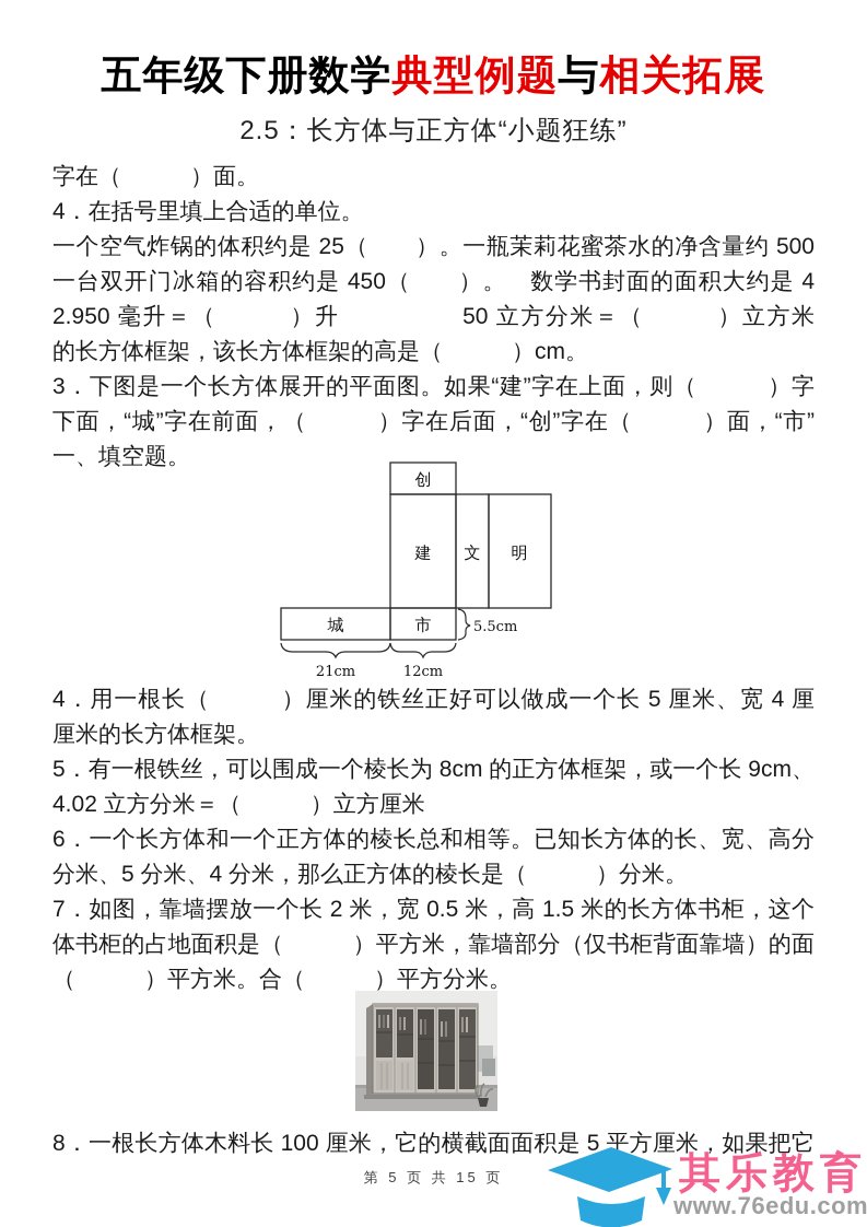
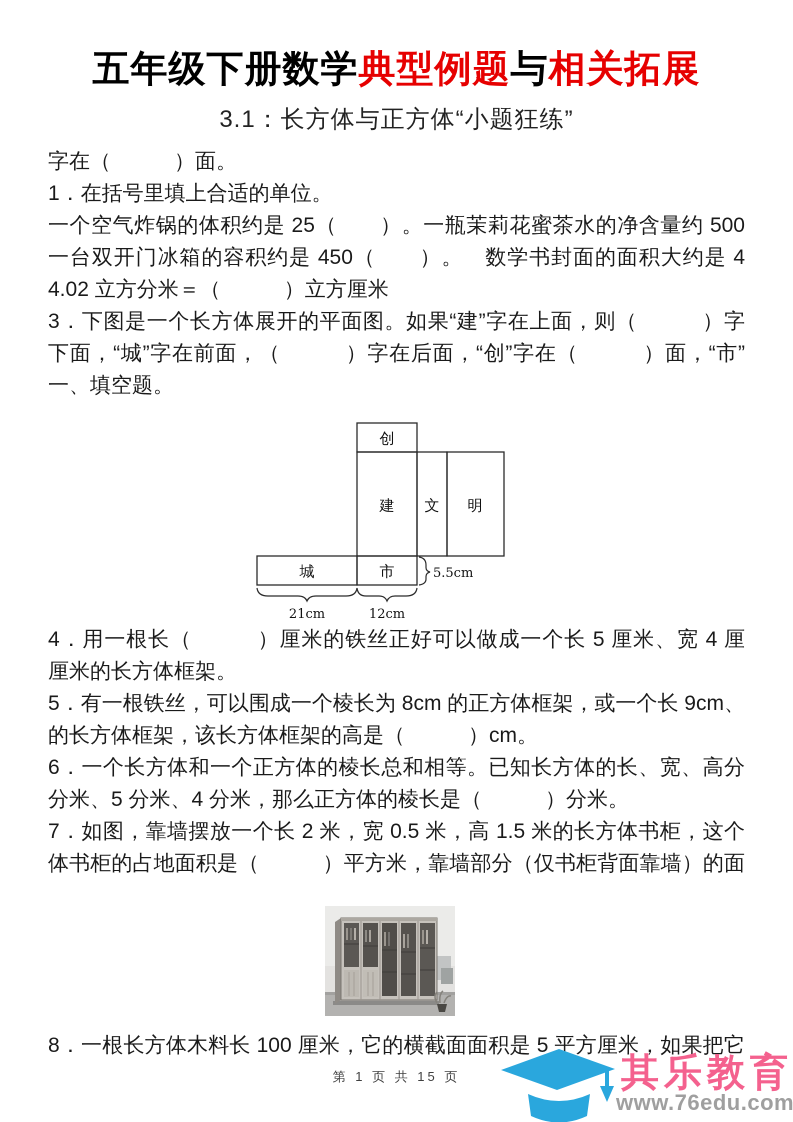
  五年级下册数学典型例题与相关拓展
- 2.5：长方体与正方体“小题狂练”
+ 3.1：长方体与正方体“小题狂练”
  字在（ ）面。
- 4．在括号里填上合适的单位。
+ 1．在括号里填上合适的单位。
  一个空气炸锅的体积约是 25（ ）。一瓶茉莉花蜜茶水的净含量约 500
  一台双开门冰箱的容积约是 450（ ）。 数学书封面的面积大约是 4
- 2.950 毫升＝（ ）升 50 立方分米＝（ ）立方米
- 的长方体框架，该长方体框架的高是（ ）cm。
+ 4.02 立方分米＝（ ）立方厘米
  3．下图是一个长方体展开的平面图。如果“建”字在上面，则（ ）字
  下面，“城”字在前面，（ ）字在后面，“创”字在（ ）面，“市”
  一、填空题。
  创
  建
  文
  明
  城
  市
  5.5cm
  21cm
  12cm
  4．用一根长（ ）厘米的铁丝正好可以做成一个长 5 厘米、宽 4 厘
  厘米的长方体框架。
  5．有一根铁丝，可以围成一个棱长为 8cm 的正方体框架，或一个长 9cm、
- 4.02 立方分米＝（ ）立方厘米
+ 的长方体框架，该长方体框架的高是（ ）cm。
  6．一个长方体和一个正方体的棱长总和相等。已知长方体的长、宽、高分
  分米、5 分米、4 分米，那么正方体的棱长是（ ）分米。
  7．如图，靠墙摆放一个长 2 米，宽 0.5 米，高 1.5 米的长方体书柜，这个
  体书柜的占地面积是（ ）平方米，靠墙部分（仅书柜背面靠墙）的面
- （ ）平方米。合（ ）平方分米。
  8．一根长方体木料长 100 厘米，它的横截面面积是 5 平方厘米，如果把它
- 第 5 页 共 15 页
+ 第 1 页 共 15 页
  其乐教育
  www.76edu.com
